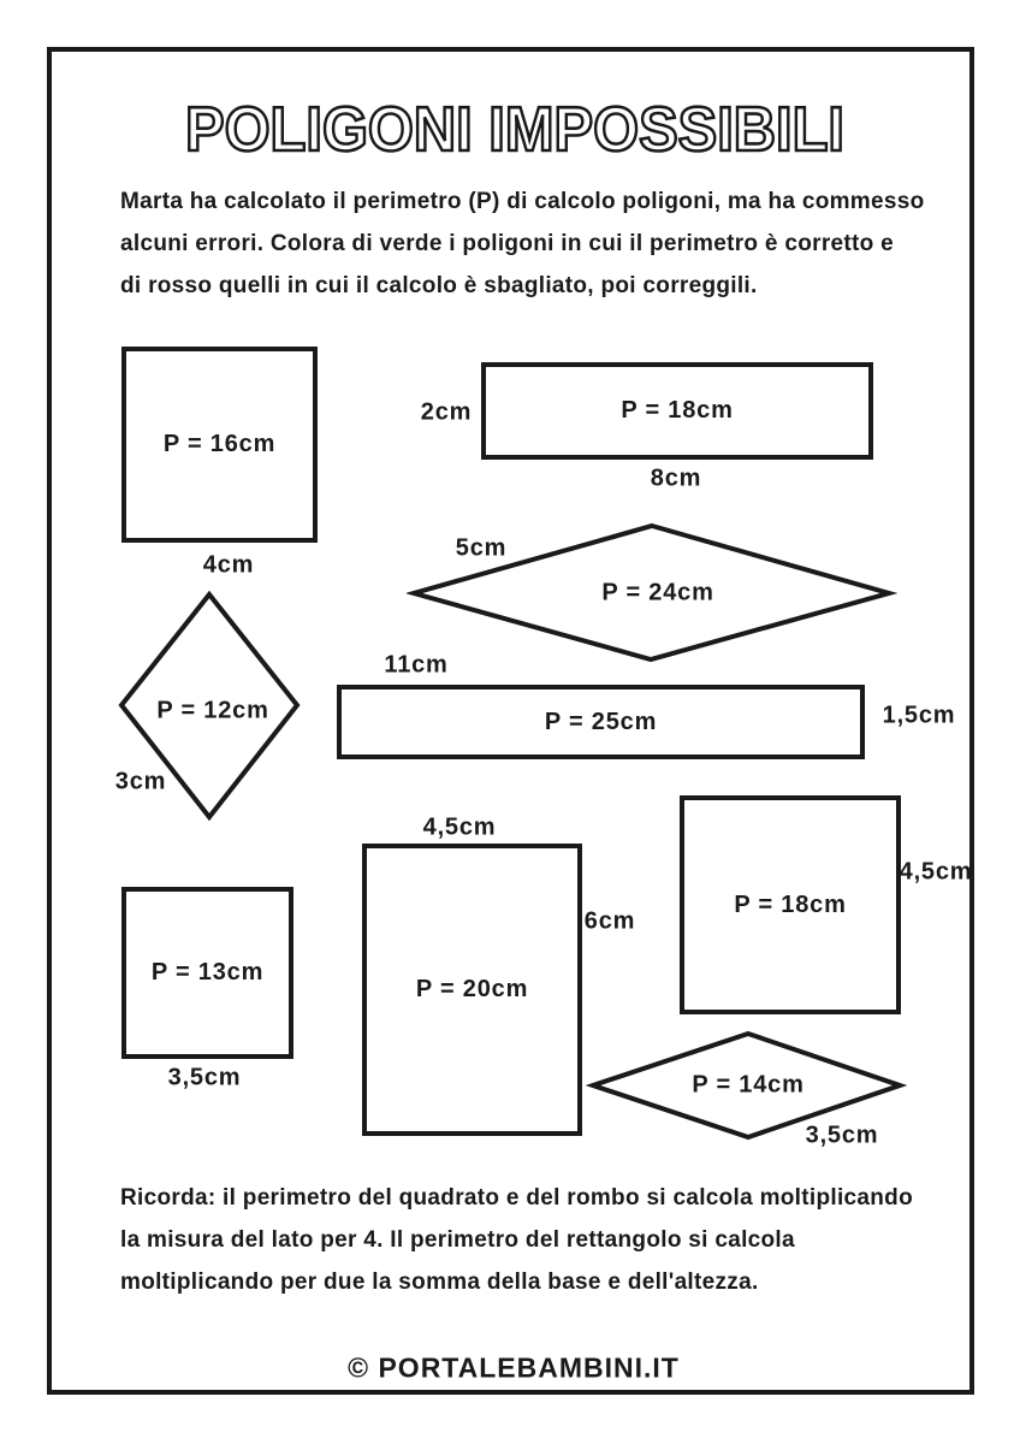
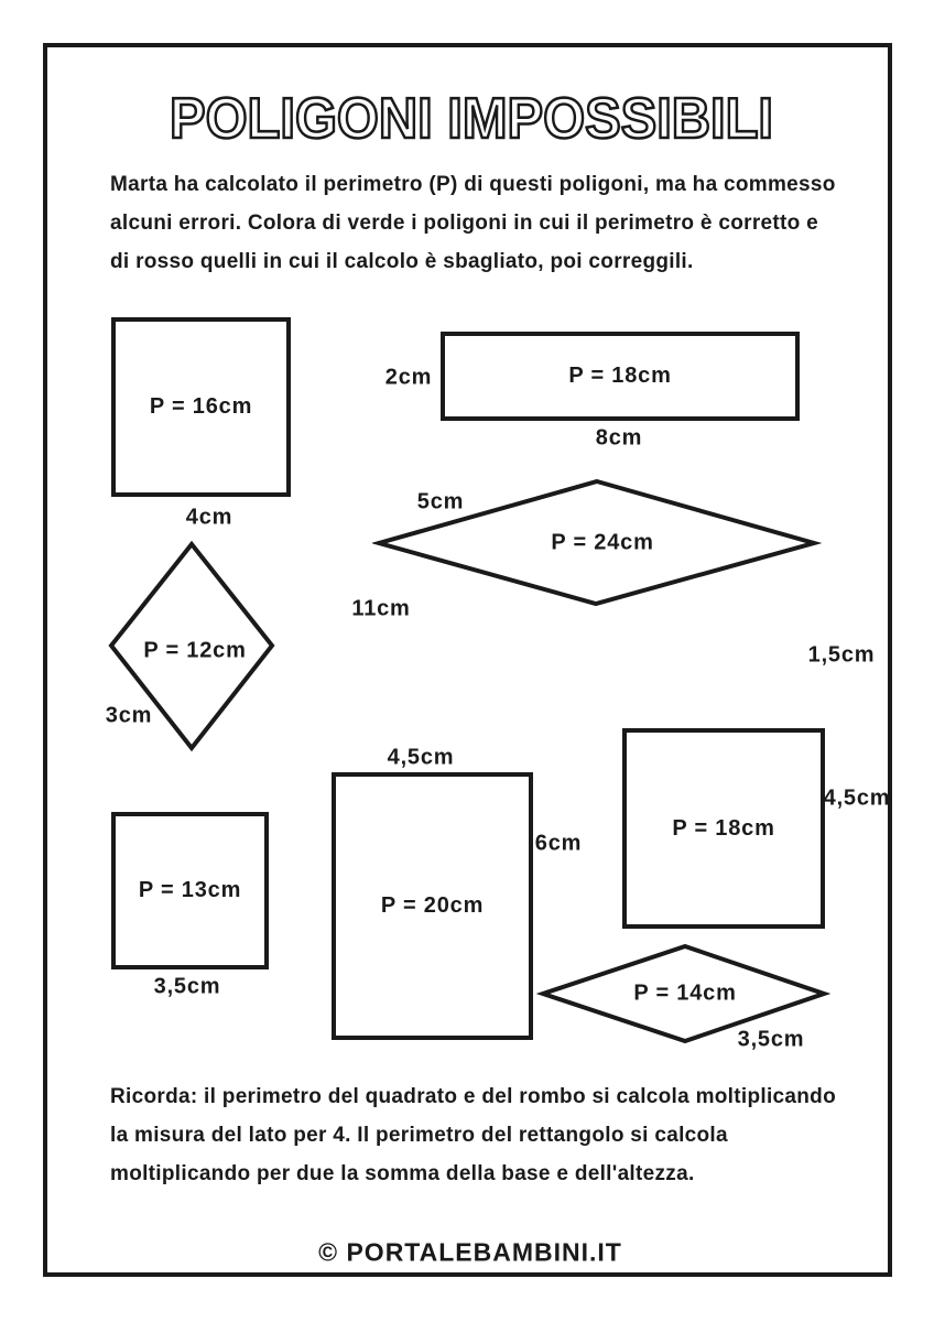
  POLIGONI IMPOSSIBILI
- Marta ha calcolato il perimetro (P) di calcolo poligoni, ma ha commesso
+ Marta ha calcolato il perimetro (P) di questi poligoni, ma ha commesso
  alcuni errori. Colora di verde i poligoni in cui il perimetro è corretto e
  di rosso quelli in cui il calcolo è sbagliato, poi correggili.
  P = 16cm
  4cm
  P = 18cm
  2cm
  8cm
  P = 24cm
  5cm
- P = 25cm
  11cm
  1,5cm
  P = 12cm
  3cm
  P = 13cm
  3,5cm
  P = 20cm
  4,5cm
  6cm
  P = 18cm
  4,5cm
  P = 14cm
  3,5cm
  Ricorda: il perimetro del quadrato e del rombo si calcola moltiplicando
  la misura del lato per 4. Il perimetro del rettangolo si calcola
  moltiplicando per due la somma della base e dell'altezza.
  © PORTALEBAMBINI.IT
